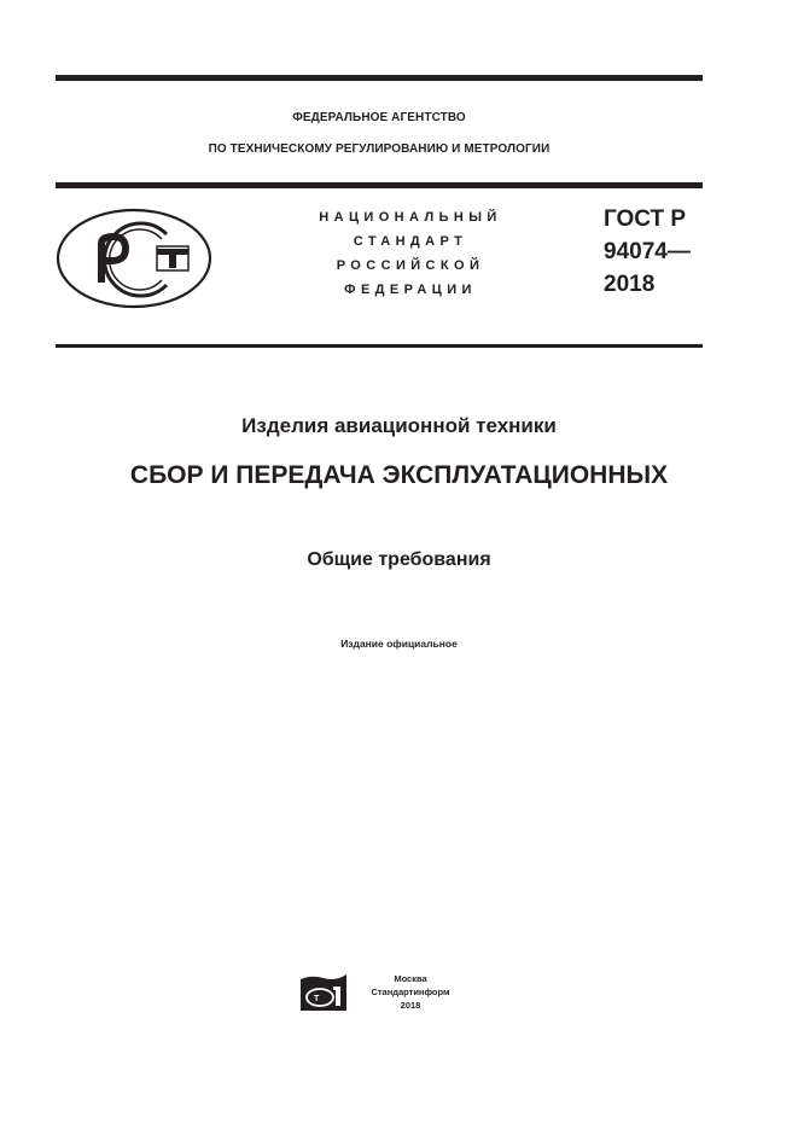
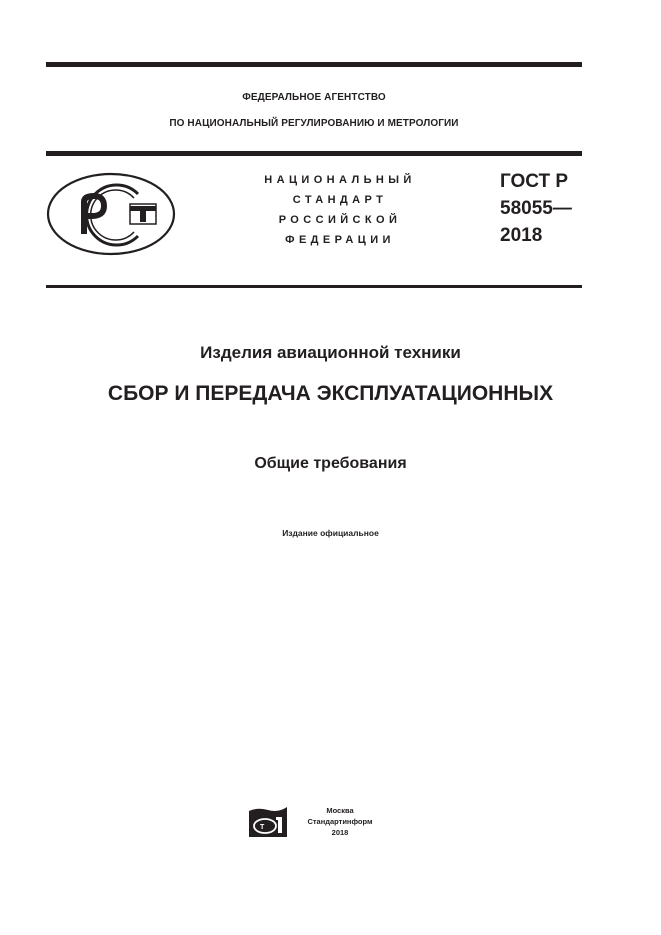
  ФЕДЕРАЛЬНОЕ АГЕНТСТВО
- ПО ТЕХНИЧЕСКОМУ РЕГУЛИРОВАНИЮ И МЕТРОЛОГИИ
+ ПО НАЦИОНАЛЬНЫЙ РЕГУЛИРОВАНИЮ И МЕТРОЛОГИИ
  НАЦИОНАЛЬНЫЙ
  СТАНДАРТ
  РОССИЙСКОЙ
  ФЕДЕРАЦИИ
  ГОСТ Р
- 94074—
+ 58055—
  2018
  Изделия авиационной техники
  СБОР И ПЕРЕДАЧА ЭКСПЛУАТАЦИОННЫХ
  Общие требования
  Издание официальное
  Москва
  Стандартинформ
  2018
